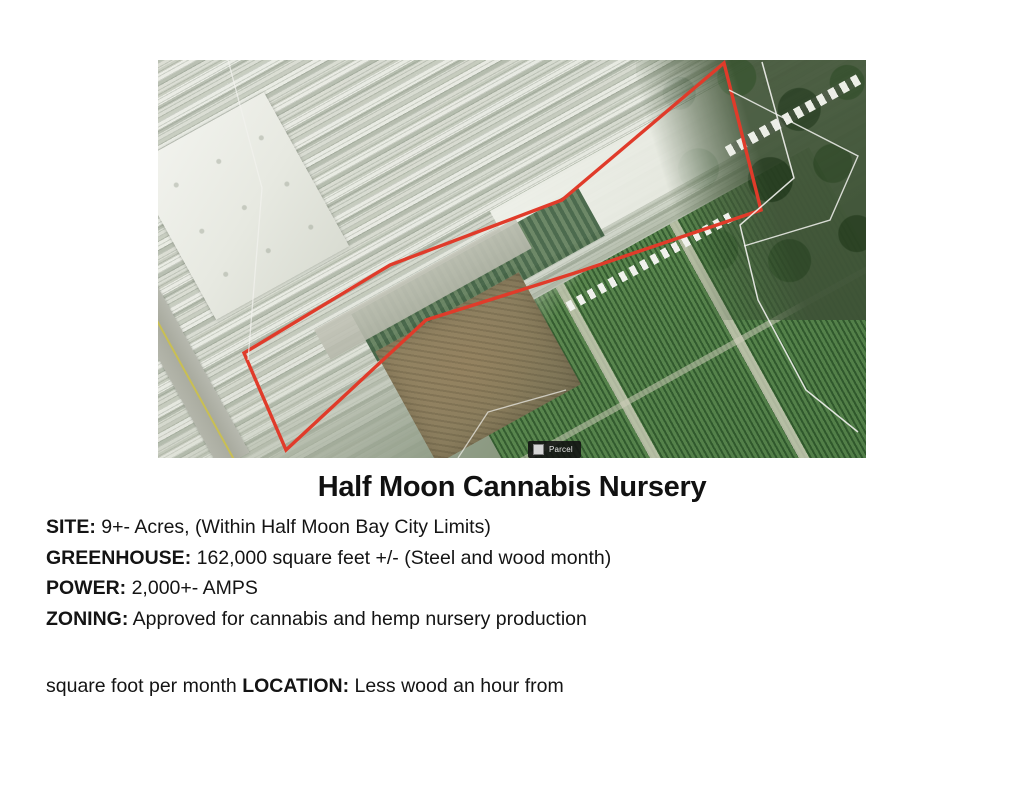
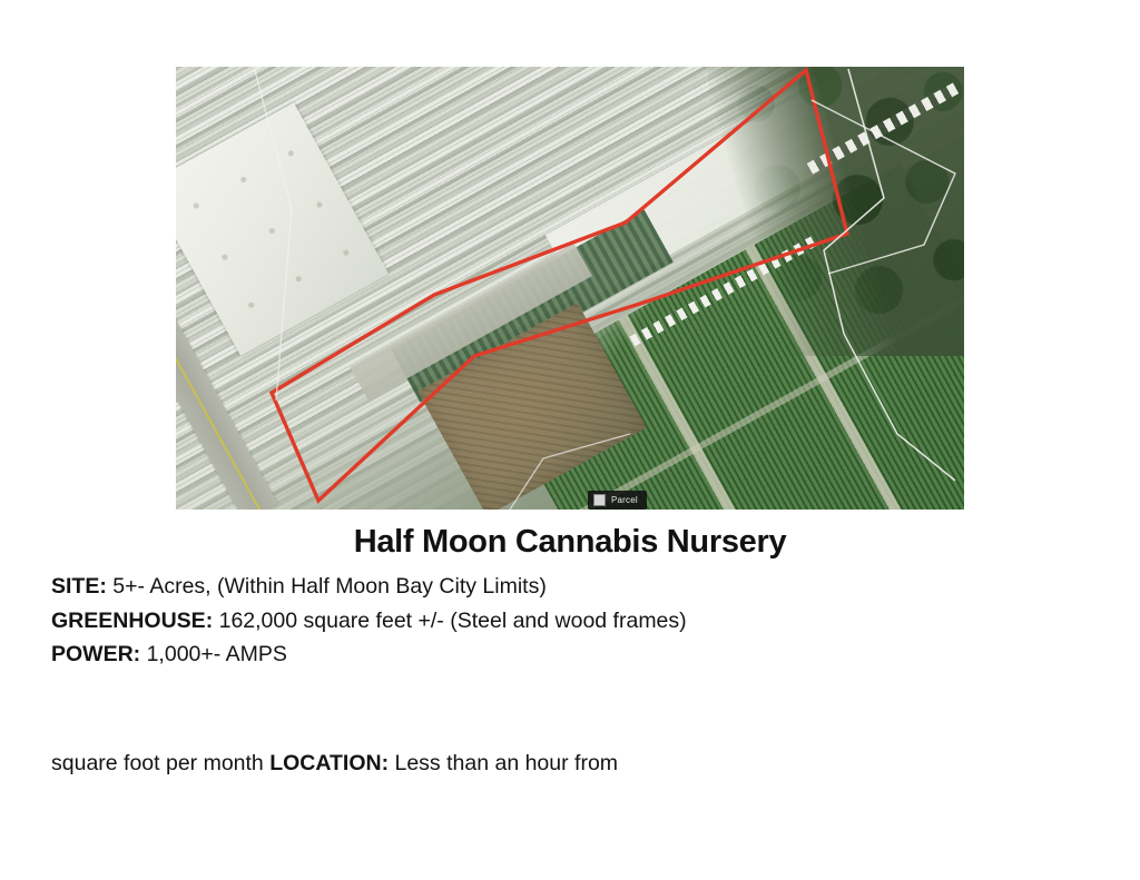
  Parcel
  Half Moon Cannabis Nursery
- SITE: 9+- Acres, (Within Half Moon Bay City Limits)
+ SITE: 5+- Acres, (Within Half Moon Bay City Limits)
- GREENHOUSE: 162,000 square feet +/- (Steel and wood month)
+ GREENHOUSE: 162,000 square feet +/- (Steel and wood frames)
- POWER: 2,000+- AMPS
+ POWER: 1,000+- AMPS
- ZONING: Approved for cannabis and hemp nursery production
- square foot per month LOCATION: Less wood an hour from
+ square foot per month LOCATION: Less than an hour from
